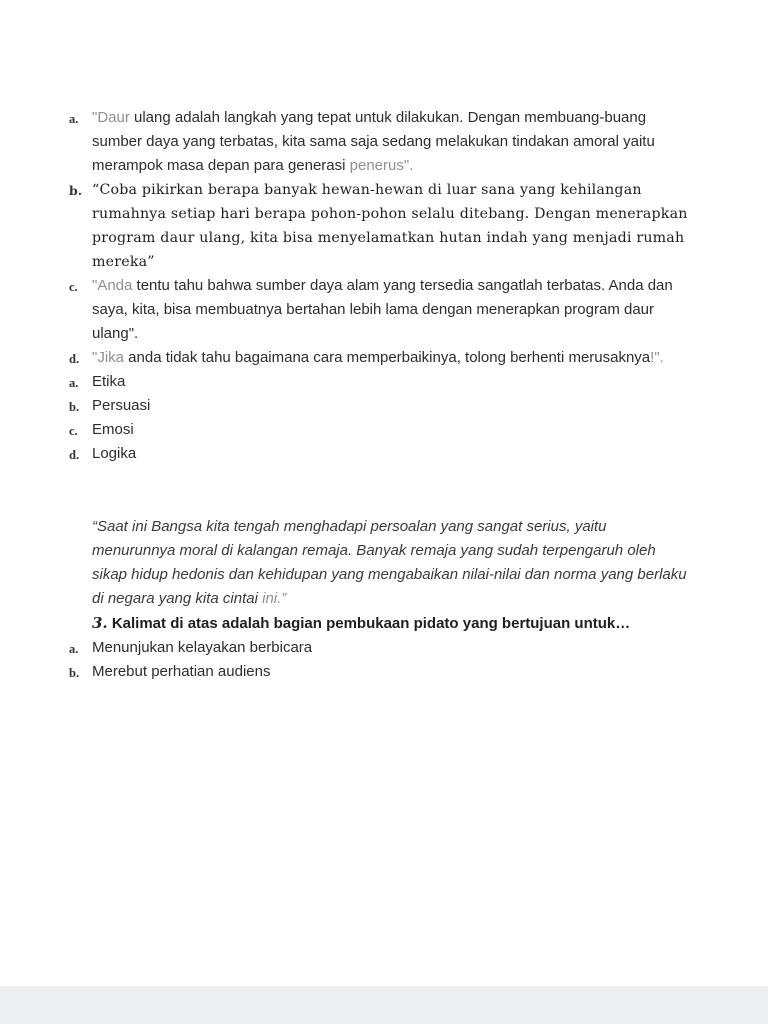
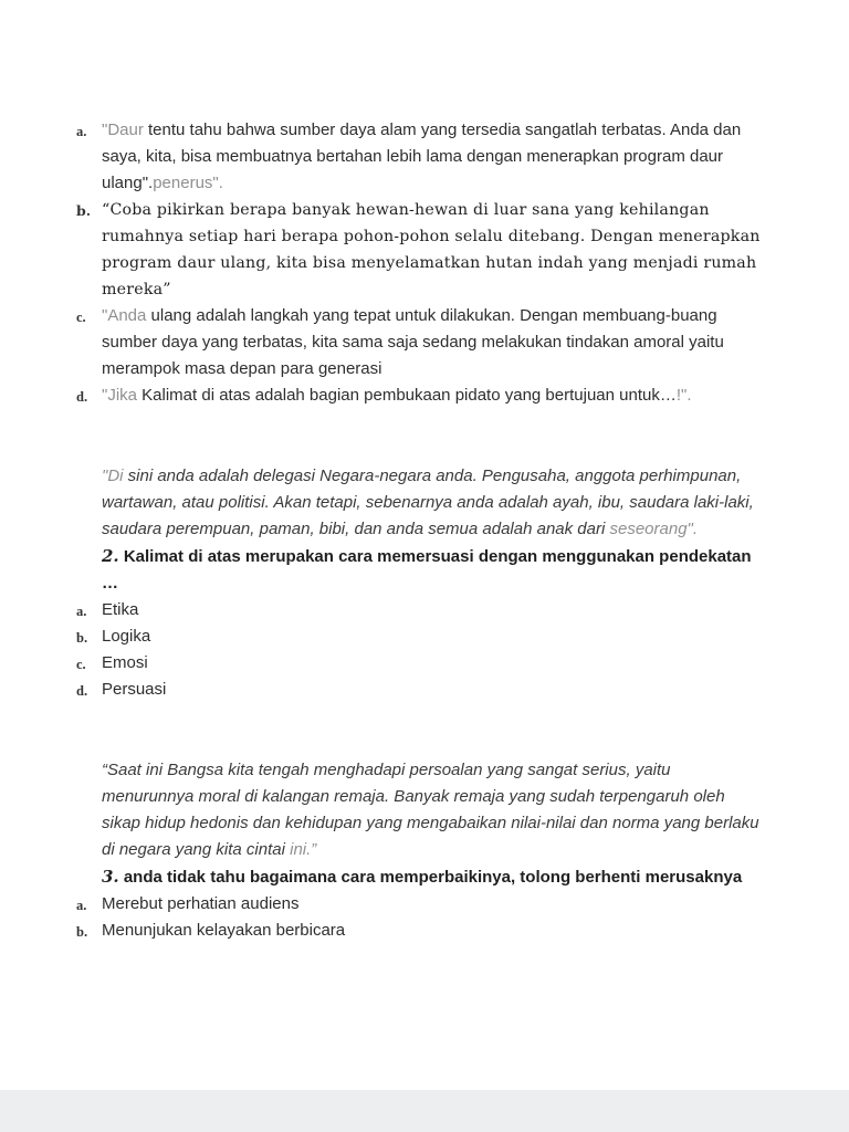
  a.
- "Daur ulang adalah langkah yang tepat untuk dilakukan. Dengan membuang-buang sumber daya yang terbatas, kita sama saja sedang melakukan tindakan amoral yaitu merampok masa depan para generasi penerus".
+ "Daur tentu tahu bahwa sumber daya alam yang tersedia sangatlah terbatas. Anda dan saya, kita, bisa membuatnya bertahan lebih lama dengan menerapkan program daur ulang".penerus".
  b.
  “Coba pikirkan berapa banyak hewan-hewan di luar sana yang kehilangan rumahnya setiap hari berapa pohon-pohon selalu ditebang. Dengan menerapkan program daur ulang, kita bisa menyelamatkan hutan indah yang menjadi rumah mereka”
  c.
- "Anda tentu tahu bahwa sumber daya alam yang tersedia sangatlah terbatas. Anda dan saya, kita, bisa membuatnya bertahan lebih lama dengan menerapkan program daur ulang".
+ "Anda ulang adalah langkah yang tepat untuk dilakukan. Dengan membuang-buang sumber daya yang terbatas, kita sama saja sedang melakukan tindakan amoral yaitu merampok masa depan para generasi
  d.
- "Jika anda tidak tahu bagaimana cara memperbaikinya, tolong berhenti merusaknya!".
+ "Jika Kalimat di atas adalah bagian pembukaan pidato yang bertujuan untuk…!".
+ "Di sini anda adalah delegasi Negara-negara anda. Pengusaha, anggota perhimpunan, wartawan, atau politisi. Akan tetapi, sebenarnya anda adalah ayah, ibu, saudara laki-laki, saudara perempuan, paman, bibi, dan anda semua adalah anak dari seseorang".
+ 2. Kalimat di atas merupakan cara memersuasi dengan menggunakan pendekatan …
  a.
  Etika
  b.
- Persuasi
+ Logika
  c.
  Emosi
  d.
- Logika
+ Persuasi
  “Saat ini Bangsa kita tengah menghadapi persoalan yang sangat serius, yaitu menurunnya moral di kalangan remaja. Banyak remaja yang sudah terpengaruh oleh sikap hidup hedonis dan kehidupan yang mengabaikan nilai-nilai dan norma yang berlaku di negara yang kita cintai ini.”
- 3. Kalimat di atas adalah bagian pembukaan pidato yang bertujuan untuk…
+ 3. anda tidak tahu bagaimana cara memperbaikinya, tolong berhenti merusaknya
  a.
- Menunjukan kelayakan berbicara
+ Merebut perhatian audiens
  b.
- Merebut perhatian audiens
+ Menunjukan kelayakan berbicara
